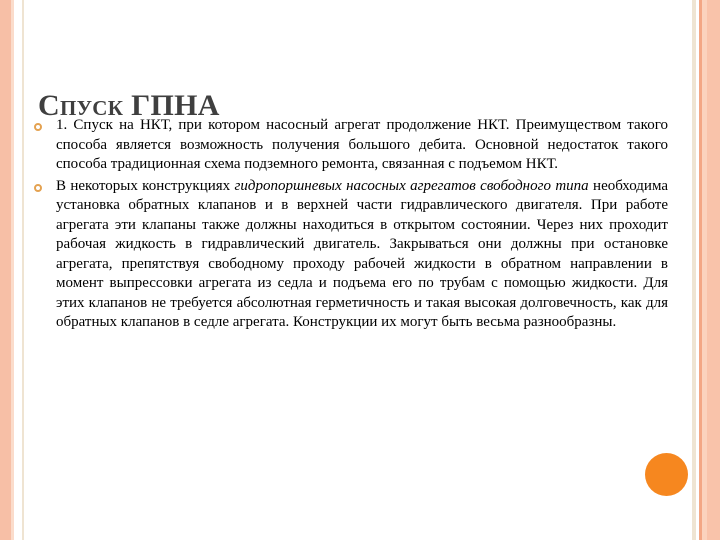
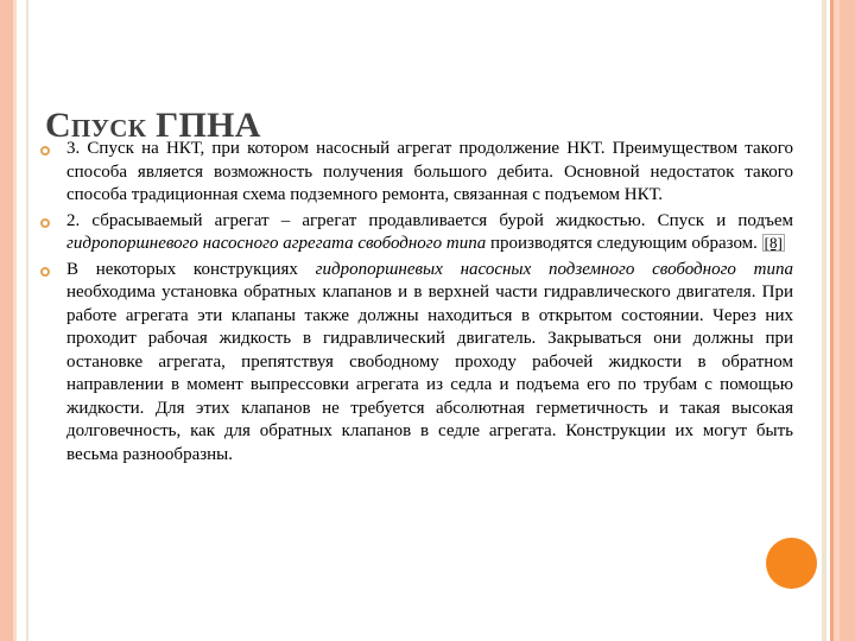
  Спуск ГПНА
- 1. Спуск на НКТ, при котором насосный агрегат продолжение НКТ. Преимуществом такого способа является возможность получения большого дебита. Основной недостаток такого способа традиционная схема подземного ремонта, связанная с подъемом НКТ.
+ 3. Спуск на НКТ, при котором насосный агрегат продолжение НКТ. Преимуществом такого способа является возможность получения большого дебита. Основной недостаток такого способа традиционная схема подземного ремонта, связанная с подъемом НКТ.
+ 2. сбрасываемый агрегат – агрегат продавливается бурой жидкостью. Спуск и подъем гидропоршневого насосного агрегата свободного типа производятся следующим образом. [8]
- В некоторых конструкциях гидропоршневых насосных агрегатов свободного типа необходима установка обратных клапанов и в верхней части гидравлического двигателя. При работе агрегата эти клапаны также должны находиться в открытом состоянии. Через них проходит рабочая жидкость в гидравлический двигатель. Закрываться они должны при остановке агрегата, препятствуя свободному проходу рабочей жидкости в обратном направлении в момент выпрессовки агрегата из седла и подъема его по трубам с помощью жидкости. Для этих клапанов не требуется абсолютная герметичность и такая высокая долговечность, как для обратных клапанов в седле агрегата. Конструкции их могут быть весьма разнообразны.
+ В некоторых конструкциях гидропоршневых насосных подземного свободного типа необходима установка обратных клапанов и в верхней части гидравлического двигателя. При работе агрегата эти клапаны также должны находиться в открытом состоянии. Через них проходит рабочая жидкость в гидравлический двигатель. Закрываться они должны при остановке агрегата, препятствуя свободному проходу рабочей жидкости в обратном направлении в момент выпрессовки агрегата из седла и подъема его по трубам с помощью жидкости. Для этих клапанов не требуется абсолютная герметичность и такая высокая долговечность, как для обратных клапанов в седле агрегата. Конструкции их могут быть весьма разнообразны.
